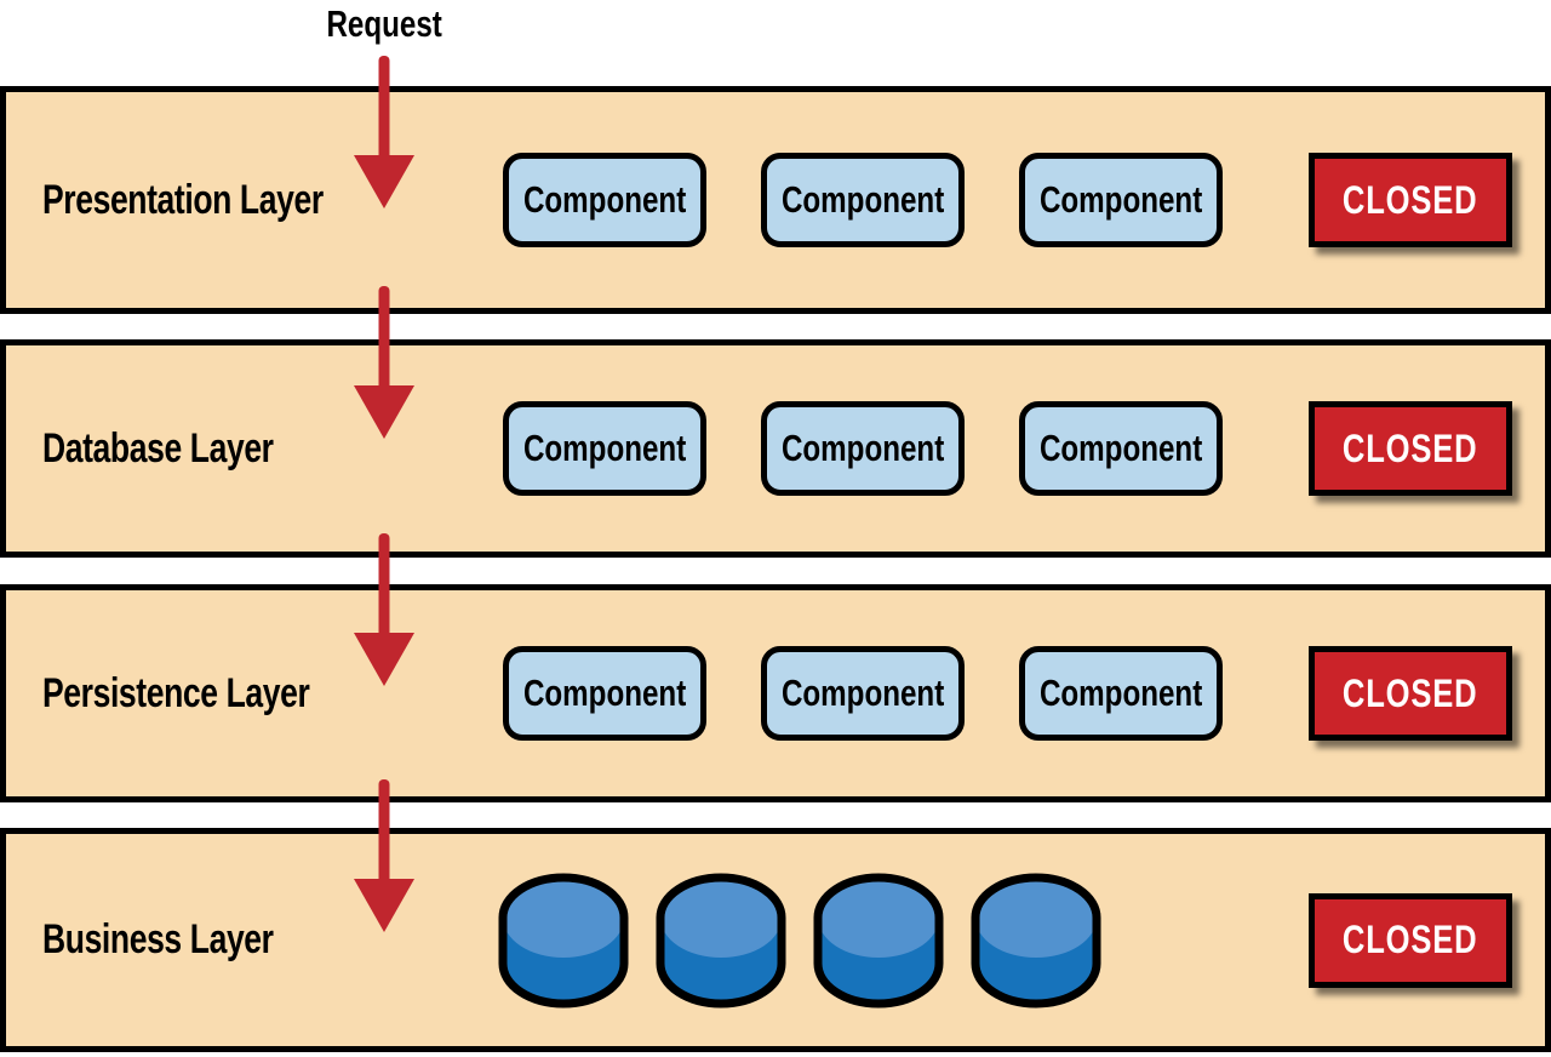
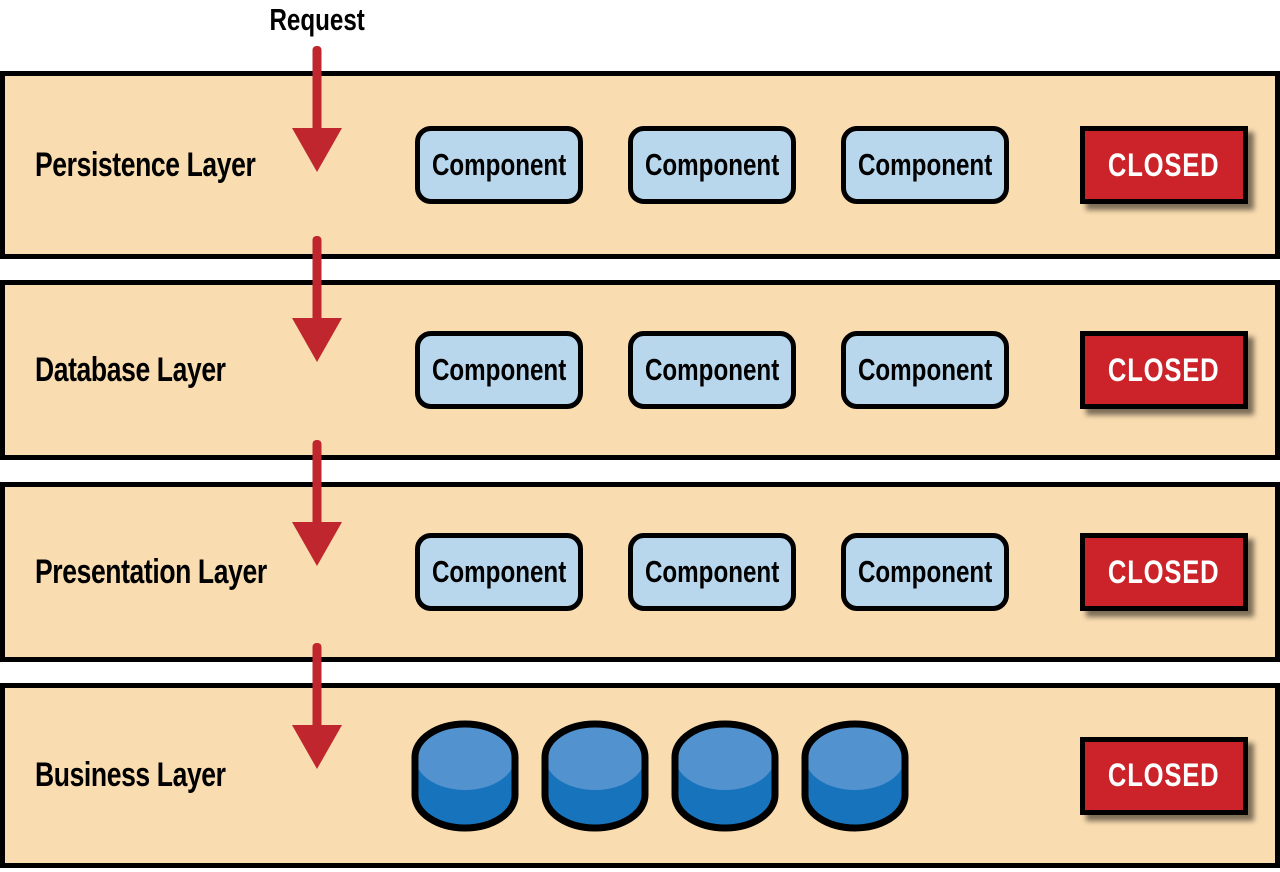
  Request
- Presentation Layer
+ Persistence Layer
  Component
  Component
  Component
  CLOSED
  Database Layer
  Component
  Component
  Component
  CLOSED
- Persistence Layer
+ Presentation Layer
  Component
  Component
  Component
  CLOSED
  Business Layer
  CLOSED
